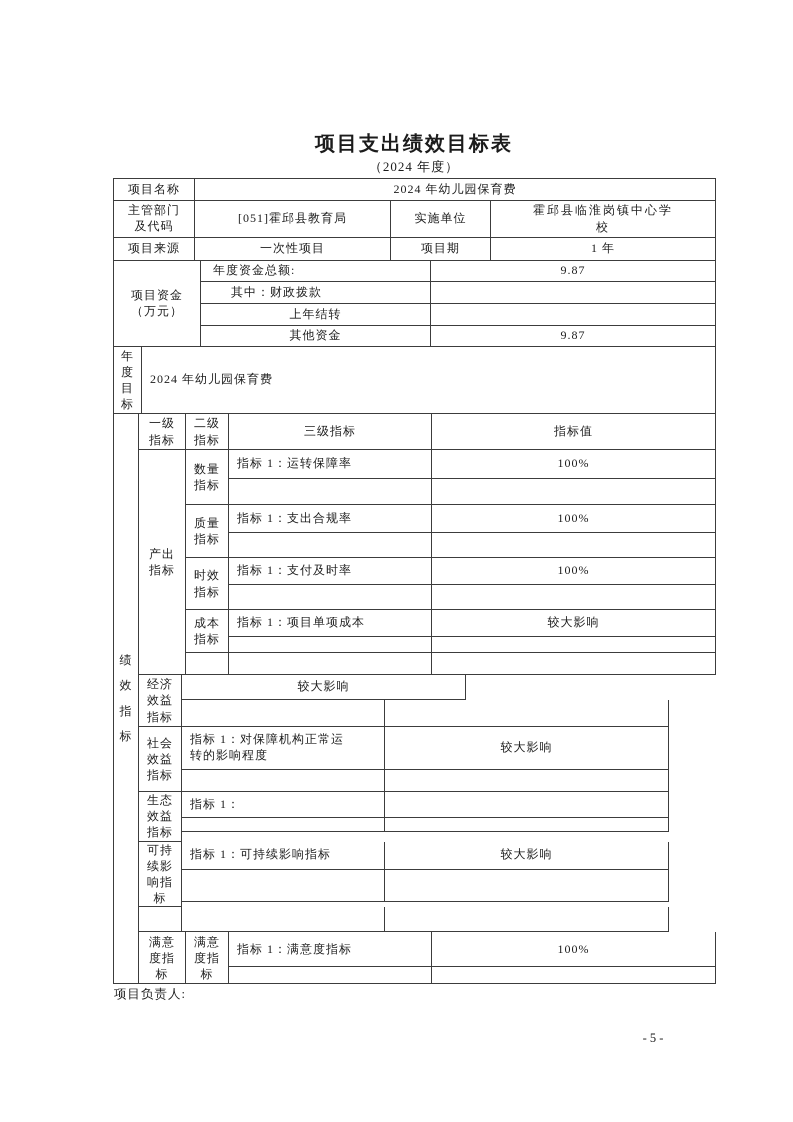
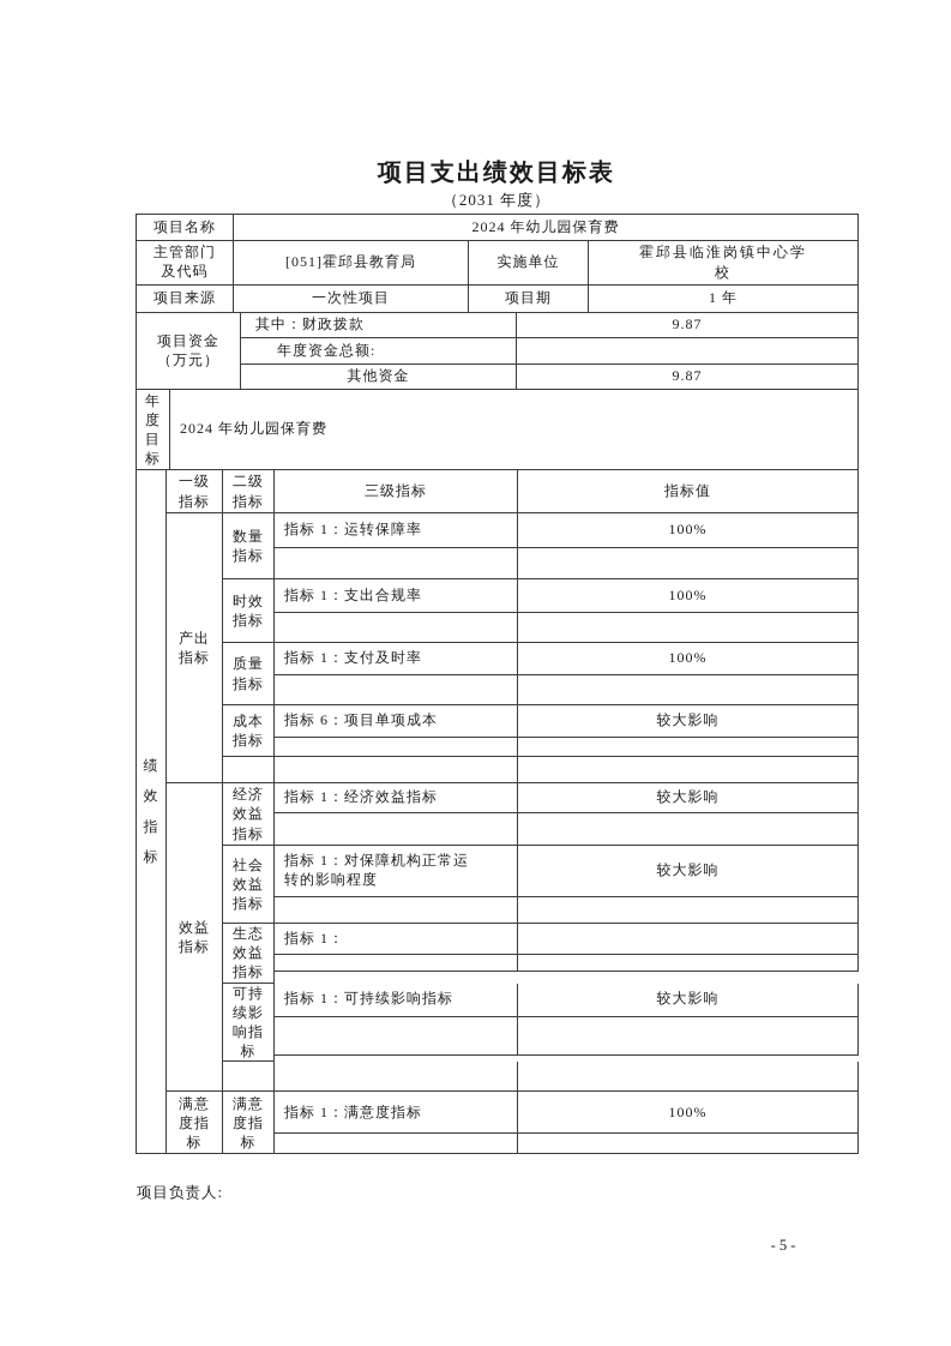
  项目支出绩效目标表
- （2024 年度）
+ （2031 年度）
  项目名称
  2024 年幼儿园保育费
  主管部门
  及代码
  [051]霍邱县教育局
  实施单位
  霍邱县临淮岗镇中心学校
  项目来源
  一次性项目
  项目期
  1 年
  项目资金
  （万元）
- 年度资金总额:
+ 其中：财政拨款
  9.87
- 其中：财政拨款
+ 年度资金总额:
- 上年结转
  其他资金
  9.87
  年度目标
  2024 年幼儿园保育费
  绩效指标
  一级指标
  二级指标
  三级指标
  指标值
  产出指标
  数量指标
  指标 1：运转保障率
  100%
- 质量指标
+ 时效指标
  指标 1：支出合规率
  100%
- 时效指标
+ 质量指标
  指标 1：支付及时率
  100%
  成本指标
- 指标 1：项目单项成本
+ 指标 6：项目单项成本
  较大影响
+ 效益指标
  经济效益指标
+ 指标 1：经济效益指标
  较大影响
  社会效益指标
  指标 1：对保障机构正常运转的影响程度
  较大影响
  生态效益指标
  指标 1：
  可持续影响指标
  指标 1：可持续影响指标
  较大影响
  满意度指标
  满意度指标
  指标 1：满意度指标
  100%
  项目负责人:
  - 5 -
